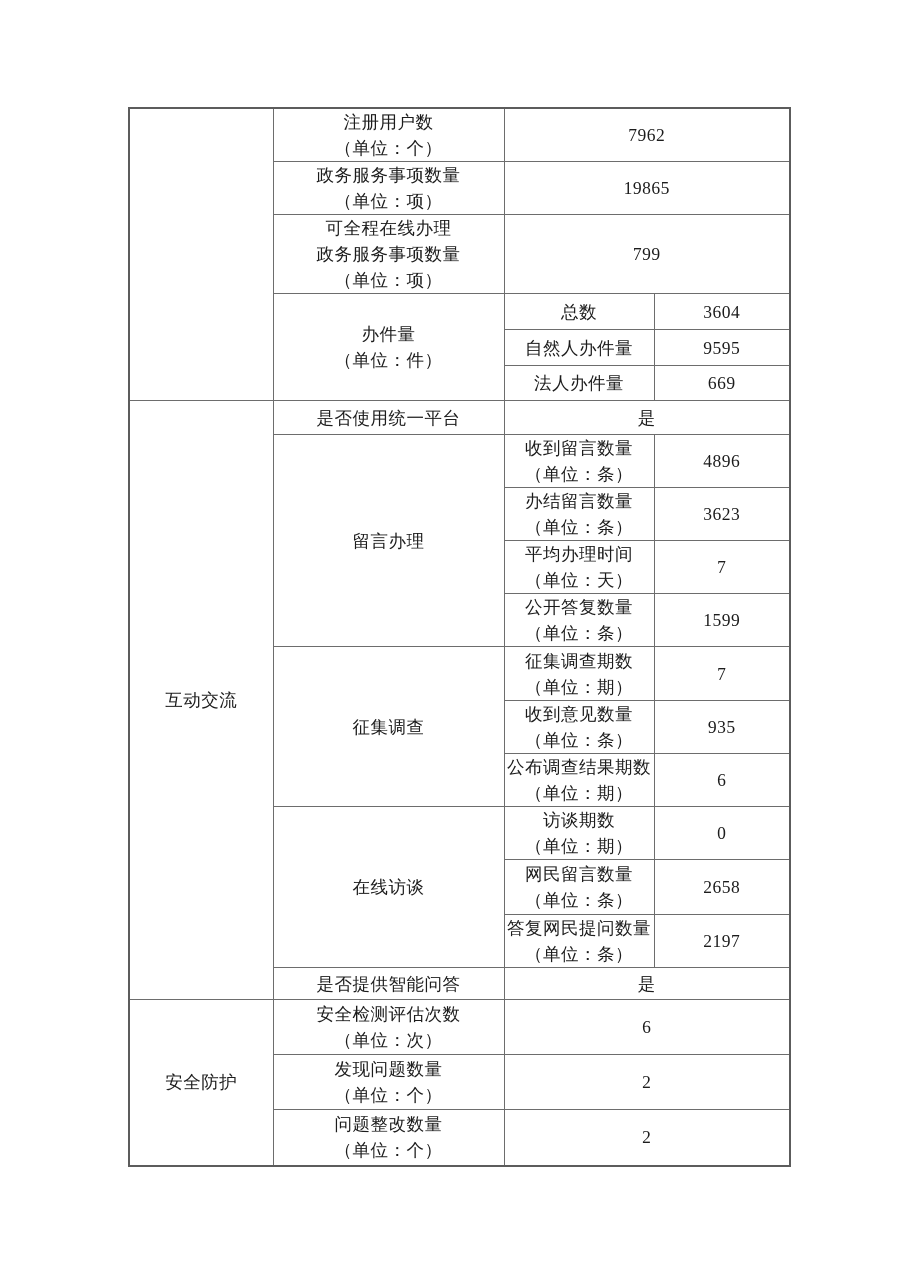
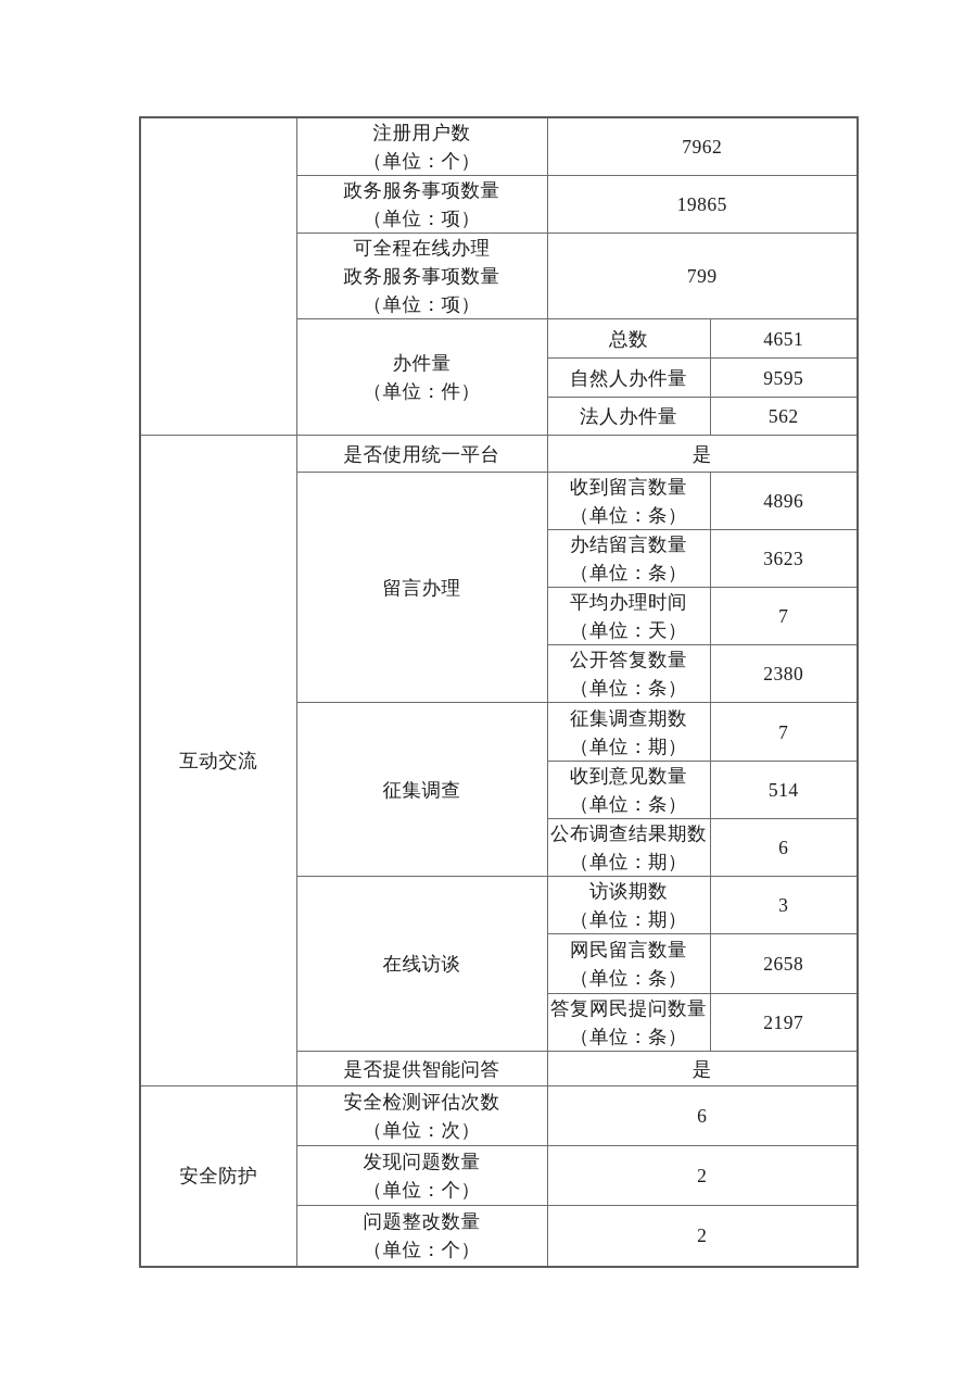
  	注册用户数 （单位：个）	7962
  政务服务事项数量 （单位：项）	19865
  可全程在线办理 政务服务事项数量 （单位：项）	799
- 办件量 （单位：件）	总数	3604
+ 办件量 （单位：件）	总数	4651
  自然人办件量	9595
- 法人办件量	669
+ 法人办件量	562
  互动交流	是否使用统一平台	是
  留言办理	收到留言数量 （单位：条）	4896
  办结留言数量 （单位：条）	3623
  平均办理时间 （单位：天）	7
- 公开答复数量 （单位：条）	1599
+ 公开答复数量 （单位：条）	2380
  征集调查	征集调查期数 （单位：期）	7
- 收到意见数量 （单位：条）	935
+ 收到意见数量 （单位：条）	514
  公布调查结果期数 （单位：期）	6
- 在线访谈	访谈期数 （单位：期）	0
+ 在线访谈	访谈期数 （单位：期）	3
  网民留言数量 （单位：条）	2658
  答复网民提问数量 （单位：条）	2197
  是否提供智能问答	是
  安全防护	安全检测评估次数 （单位：次）	6
  发现问题数量 （单位：个）	2
  问题整改数量 （单位：个）	2
